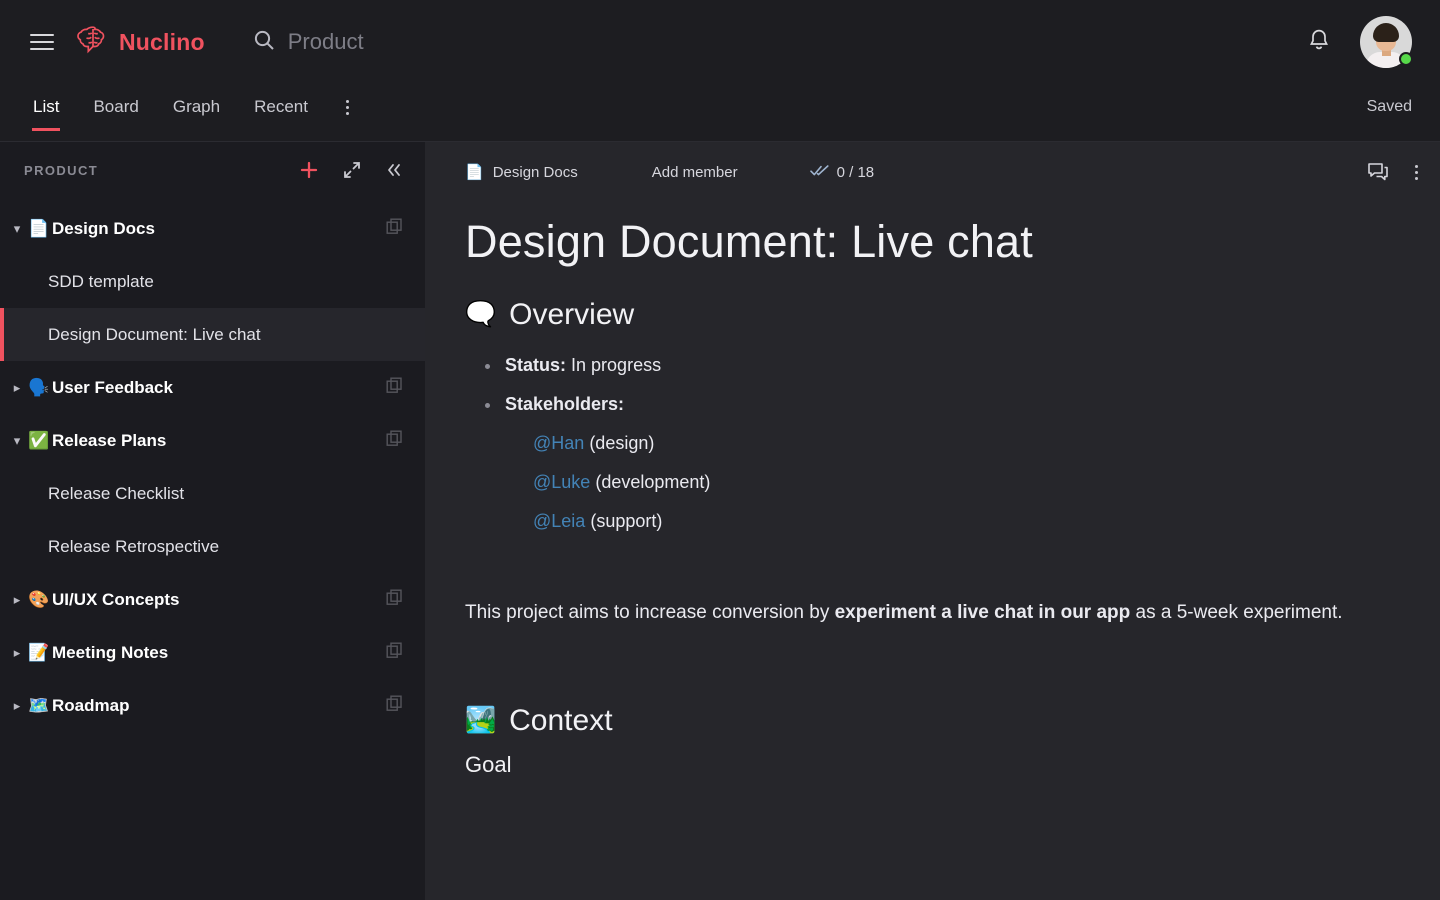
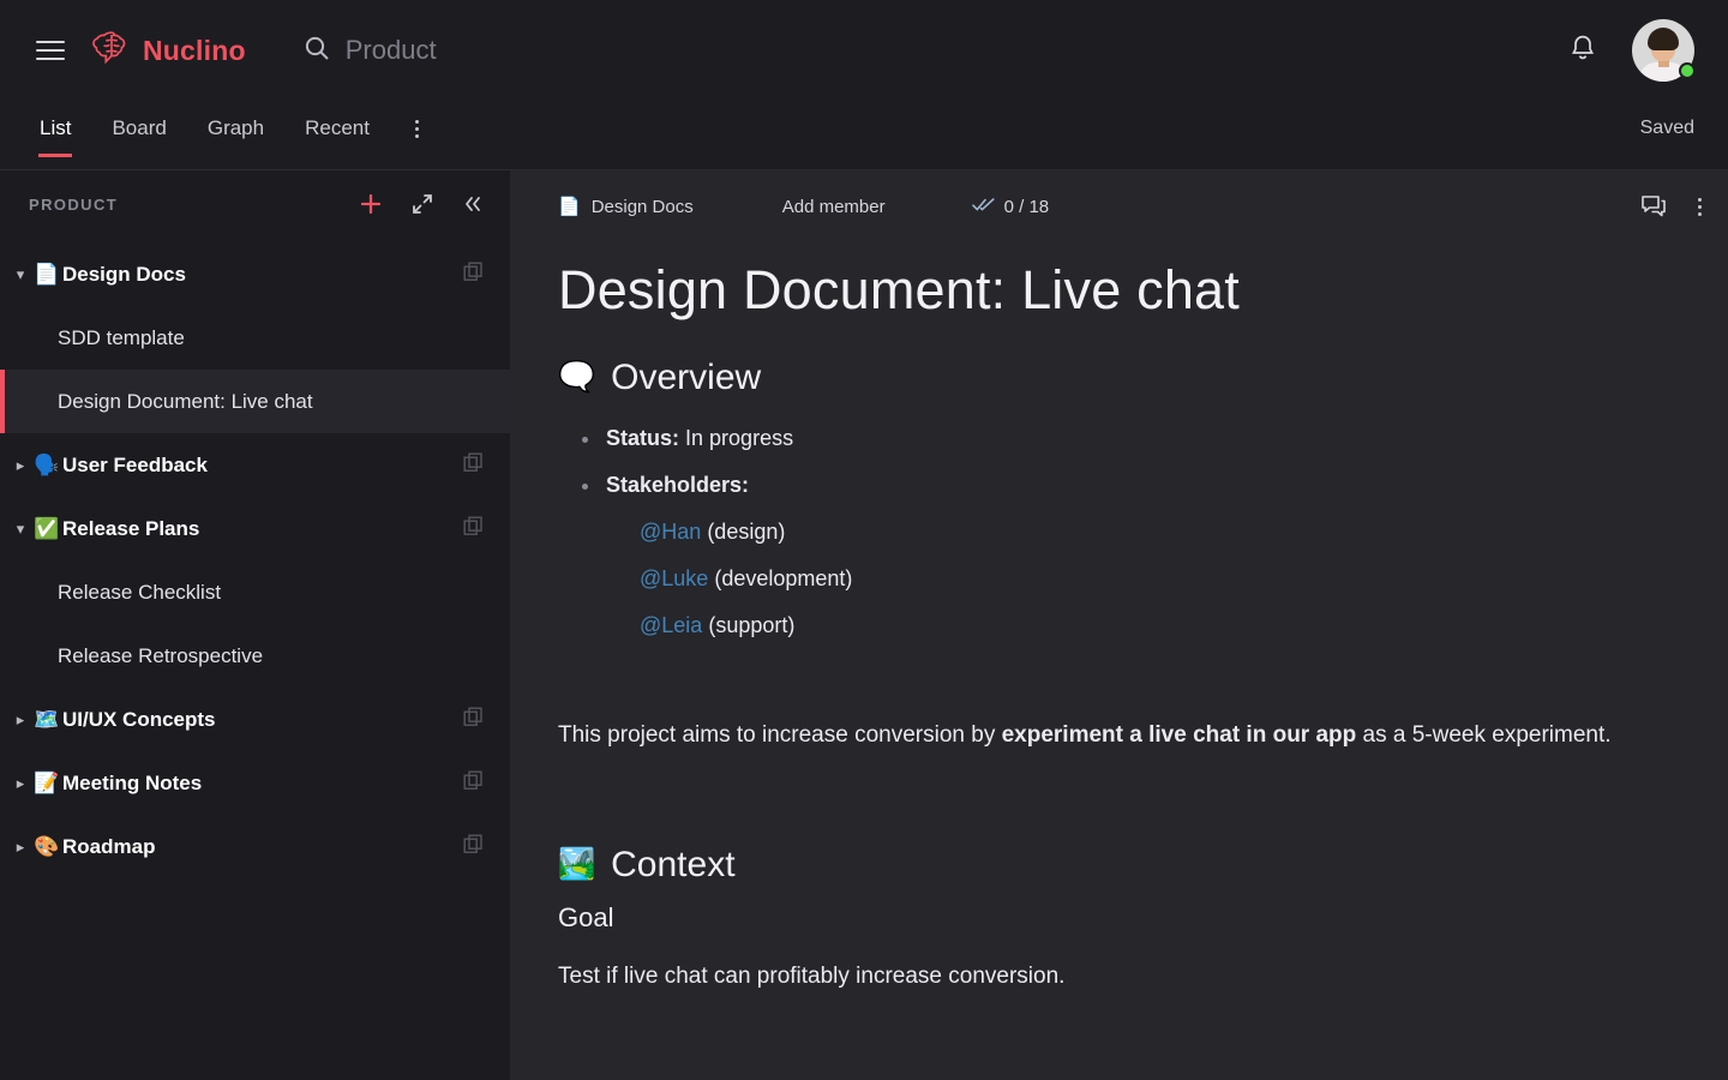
  Nuclino
  Product
  List
  Board
  Graph
  Recent
  Saved
  PRODUCT
  ▾
  📄
  Design Docs
  SDD template
  Design Document: Live chat
  ▸
  🗣️
  User Feedback
  ▾
  ✅
  Release Plans
  Release Checklist
  Release Retrospective
  ▸
- 🎨
+ 🗺️
  UI/UX Concepts
  ▸
  📝
  Meeting Notes
  ▸
- 🗺️
+ 🎨
  Roadmap
  📄
  Design Docs
  Add member
  0 / 18
  Design Document: Live chat
  🗨️
  Overview
  Status: In progress
  Stakeholders:
  @Han (design)
  @Luke (development)
  @Leia (support)
  This project aims to increase conversion by experiment a live chat in our app as a 5-week experiment.
  🏞️
  Context
  Goal
+ Test if live chat can profitably increase conversion.
